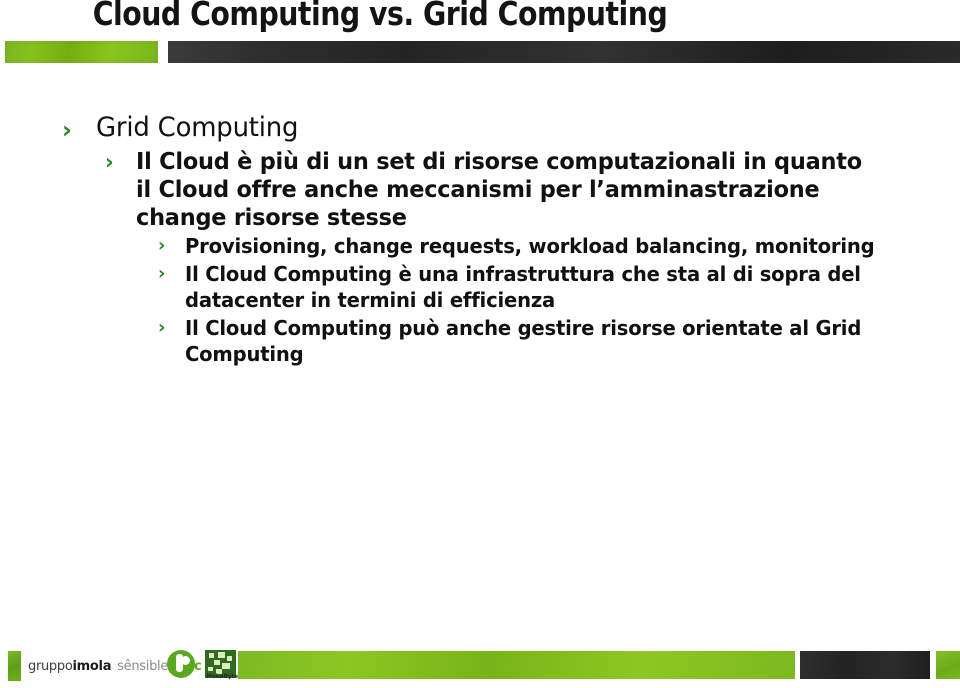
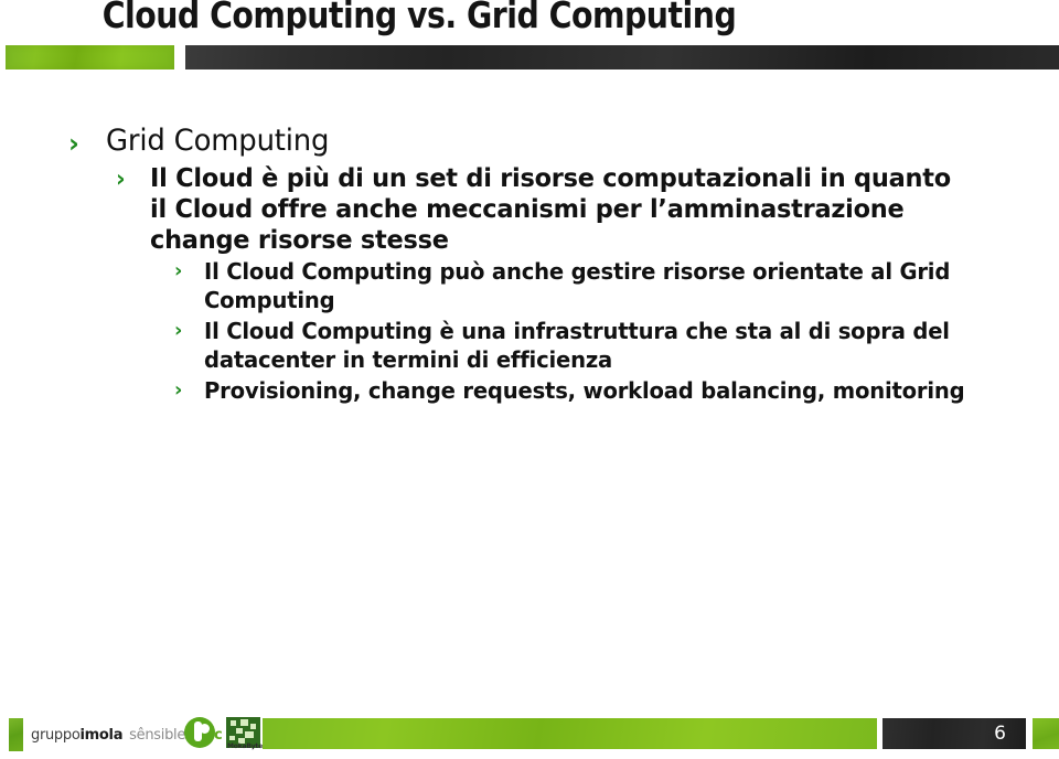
  Cloud Computing vs. Grid Computing
  ›
  Grid Computing
  ›
  Il Cloud è più di un set di risorse computazionali in quanto il Cloud offre anche meccanismi per l’amminastrazione change risorse stesse
  ›
- Provisioning, change requests, workload balancing, monitoring
+ Il Cloud Computing può anche gestire risorse orientate al Grid Computing
  ›
  Il Cloud Computing è una infrastruttura che sta al di sopra del datacenter in termini di efficienza
  ›
- Il Cloud Computing può anche gestire risorse orientate al Grid Computing
+ Provisioning, change requests, workload balancing, monitoring
  gruppoimola sênsible c
+ 6
